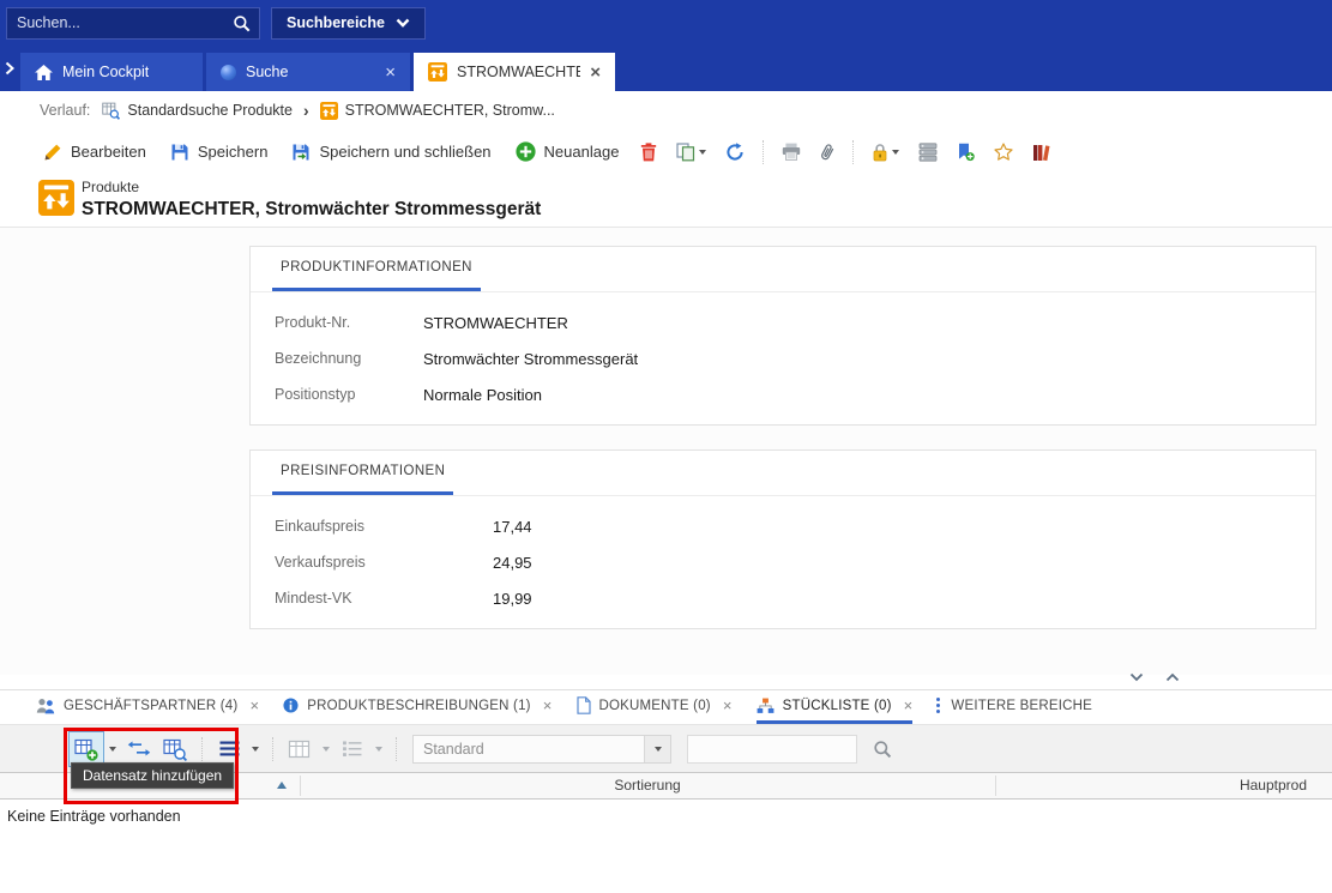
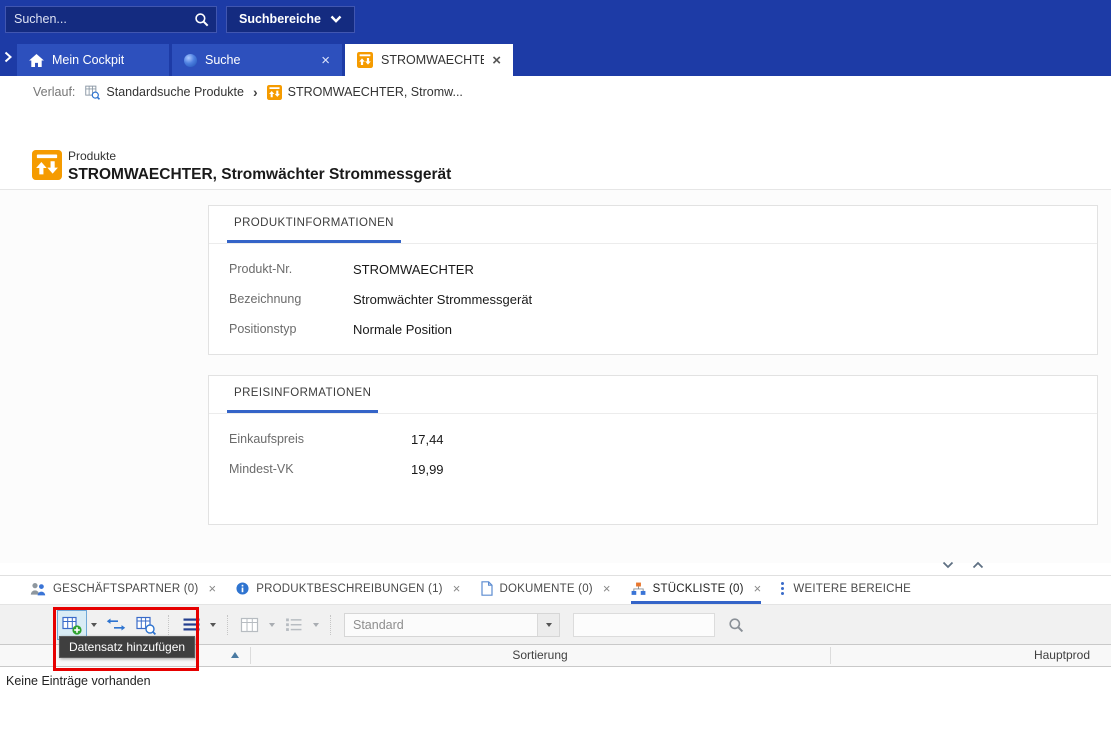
  Suchen...
  Suchbereiche
  Mein Cockpit
  Suche
  ×
  STROMWAECHTE
  ×
  Verlauf:
  Standardsuche Produkte
  ›
  STROMWAECHTER, Stromw...
- Bearbeiten
- Speichern
- Speichern und schließen
- Neuanlage
  Produkte
  STROMWAECHTER, Stromwächter Strommessgerät
  PRODUKTINFORMATIONEN
  Produkt-Nr.
  STROMWAECHTER
  Bezeichnung
  Stromwächter Strommessgerät
  Positionstyp
  Normale Position
  PREISINFORMATIONEN
  Einkaufspreis
  17,44
- Verkaufspreis
- 24,95
  Mindest-VK
  19,99
- GESCHÄFTSPARTNER (4)
+ GESCHÄFTSPARTNER (0)
  ×
  PRODUKTBESCHREIBUNGEN (1)
  ×
  DOKUMENTE (0)
  ×
  STÜCKLISTE (0)
  ×
  WEITERE BEREICHE
  Standard
  Sortierung
  Hauptprod
  Keine Einträge vorhanden
  Datensatz hinzufügen
